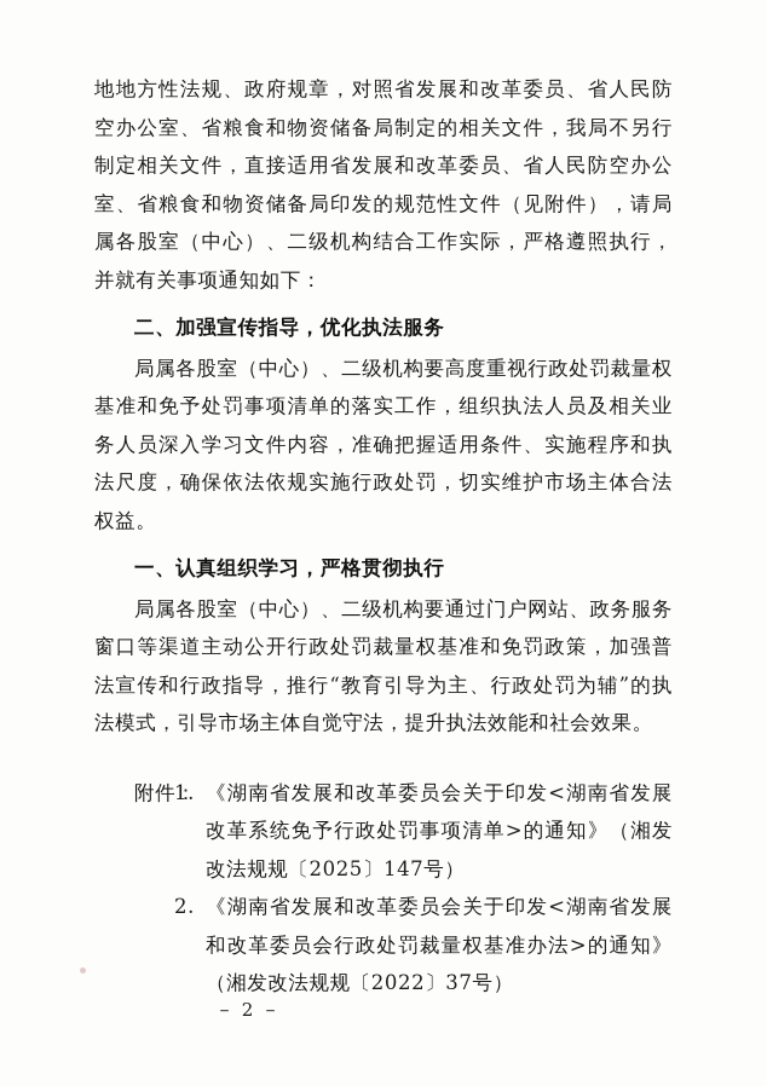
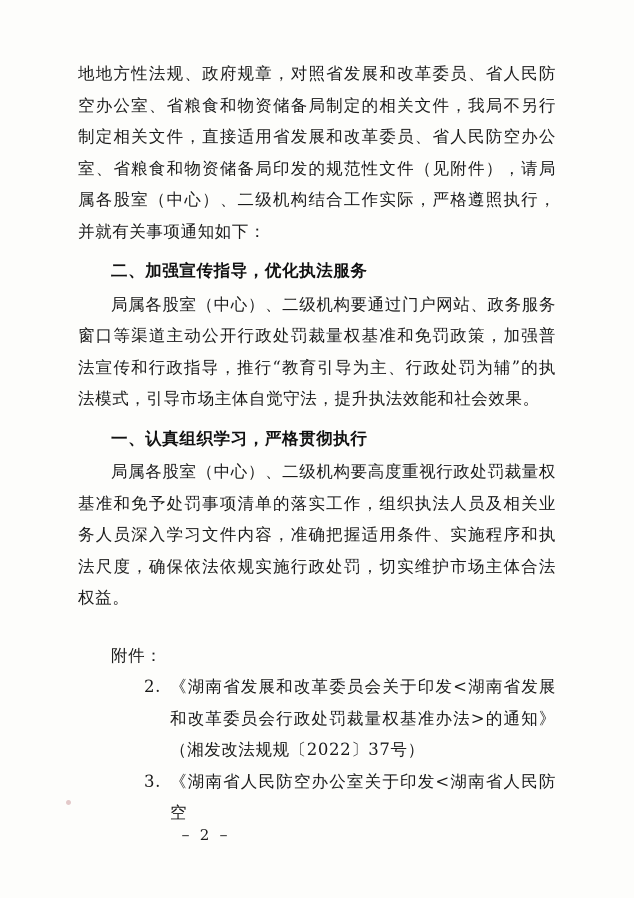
  地地方性法规、政府规章，对照省发展和改革委员、省人民防空办公室、省粮食和物资储备局制定的相关文件，我局不另行制定相关文件，直接适用省发展和改革委员、省人民防空办公室、省粮食和物资储备局印发的规范性文件（见附件），请局属各股室（中心）、二级机构结合工作实际，严格遵照执行，并就有关事项通知如下：
  二、加强宣传指导，优化执法服务
- 局属各股室（中心）、二级机构要高度重视行政处罚裁量权基准和免予处罚事项清单的落实工作，组织执法人员及相关业务人员深入学习文件内容，准确把握适用条件、实施程序和执法尺度，确保依法依规实施行政处罚，切实维护市场主体合法权益。
+ 局属各股室（中心）、二级机构要通过门户网站、政务服务窗口等渠道主动公开行政处罚裁量权基准和免罚政策，加强普法宣传和行政指导，推行“教育引导为主、行政处罚为辅”的执法模式，引导市场主体自觉守法，提升执法效能和社会效果。
  一、认真组织学习，严格贯彻执行
- 局属各股室（中心）、二级机构要通过门户网站、政务服务窗口等渠道主动公开行政处罚裁量权基准和免罚政策，加强普法宣传和行政指导，推行“教育引导为主、行政处罚为辅”的执法模式，引导市场主体自觉守法，提升执法效能和社会效果。
+ 局属各股室（中心）、二级机构要高度重视行政处罚裁量权基准和免予处罚事项清单的落实工作，组织执法人员及相关业务人员深入学习文件内容，准确把握适用条件、实施程序和执法尺度，确保依法依规实施行政处罚，切实维护市场主体合法权益。
  附件：
- 1.
- 《湖南省发展和改革委员会关于印发<湖南省发展改革系统免予行政处罚事项清单>的通知》（湘发改法规规〔2025〕147号）
  2.
  《湖南省发展和改革委员会关于印发<湖南省发展和改革委员会行政处罚裁量权基准办法>的通知》（湘发改法规规〔2022〕37号）
+ 3.
+ 《湖南省人民防空办公室关于印发<湖南省人民防空
  － 2 －
